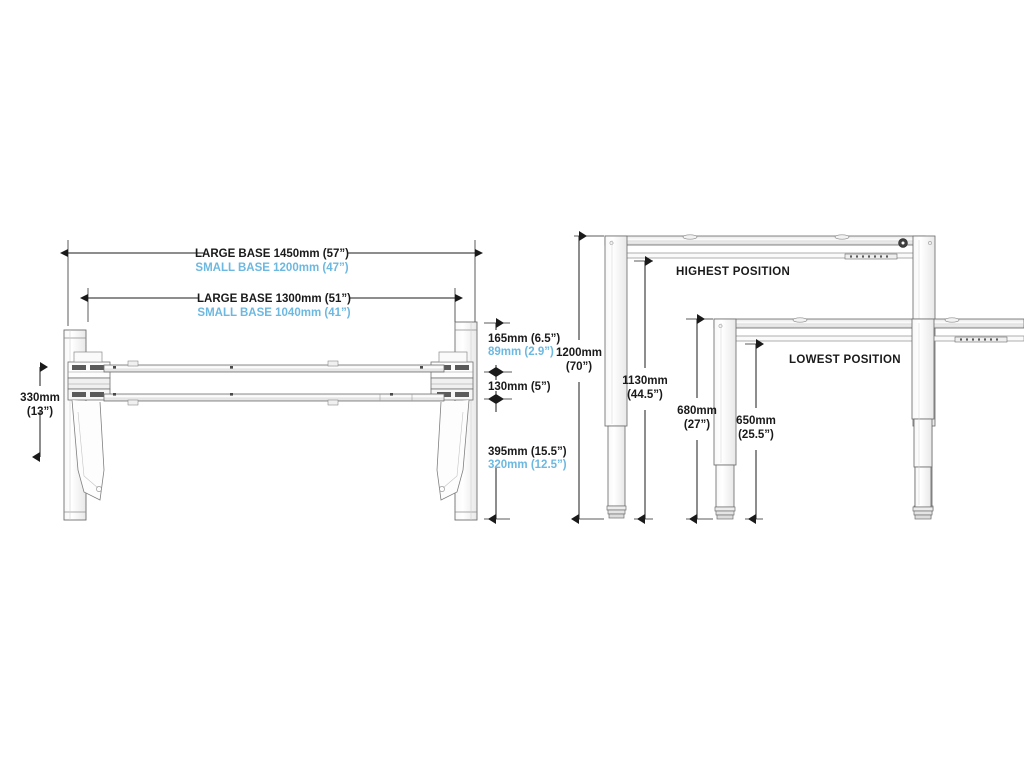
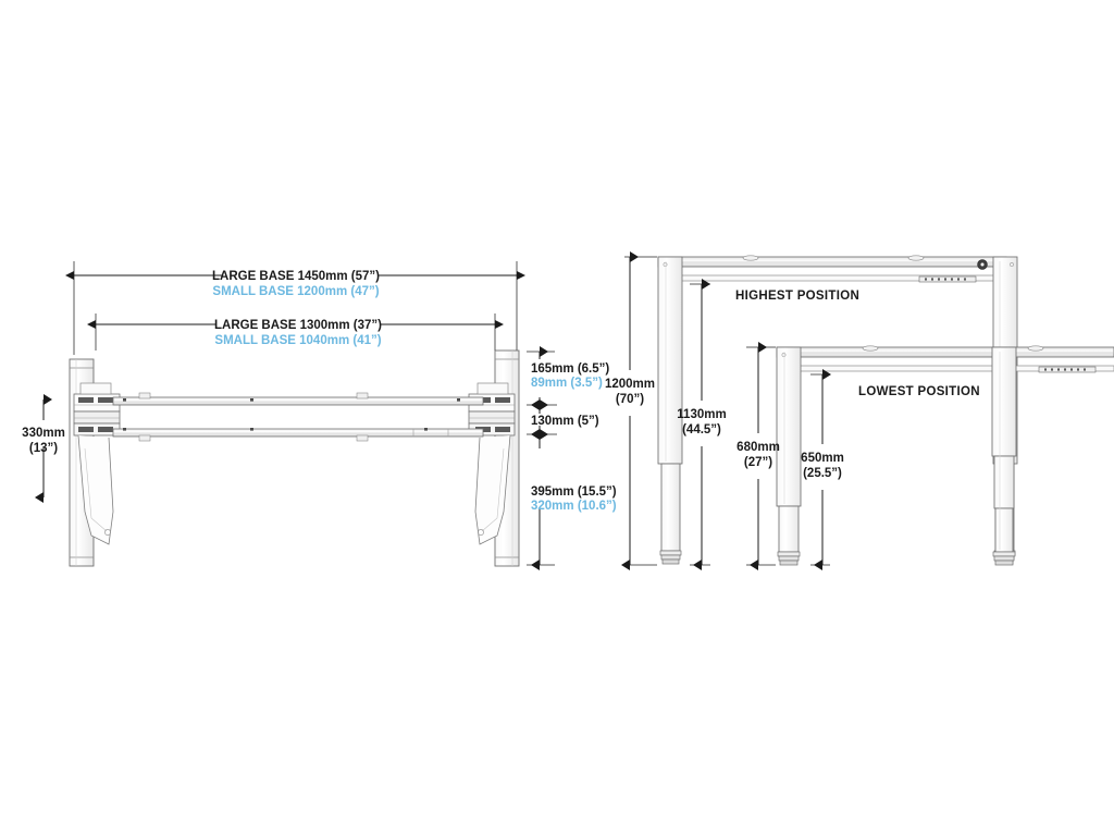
  LARGE BASE 1450mm (57”)
  SMALL BASE 1200mm (47”)
- LARGE BASE 1300mm (51”)
+ LARGE BASE 1300mm (37”)
  SMALL BASE 1040mm (41”)
  330mm (13”)
  165mm (6.5”)
- 89mm (2.9”)
+ 89mm (3.5”)
  130mm (5”)
  395mm (15.5”)
- 320mm (12.5”)
+ 320mm (10.6”)
  HIGHEST POSITION
  LOWEST POSITION
  1200mm
  (70”)
  1130mm
  (44.5”)
  680mm
  (27”)
  650mm
  (25.5”)
